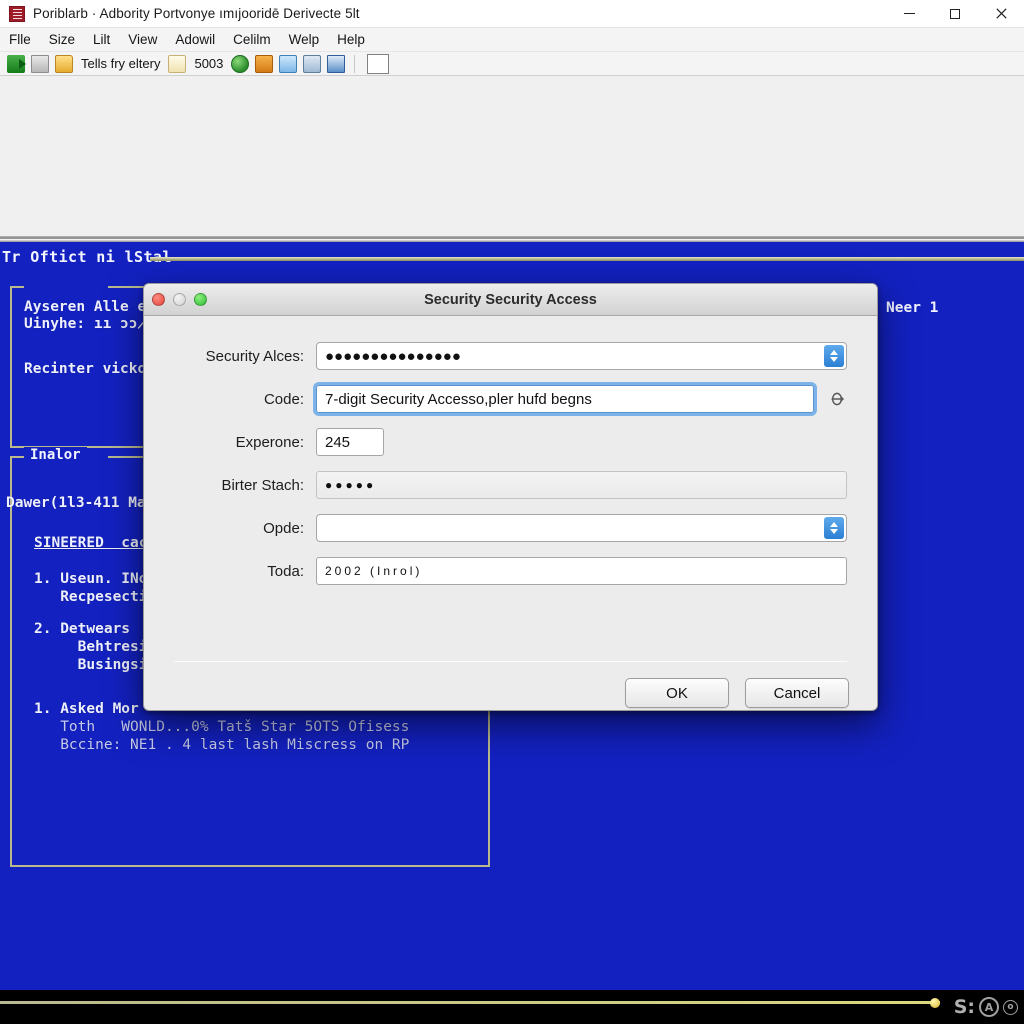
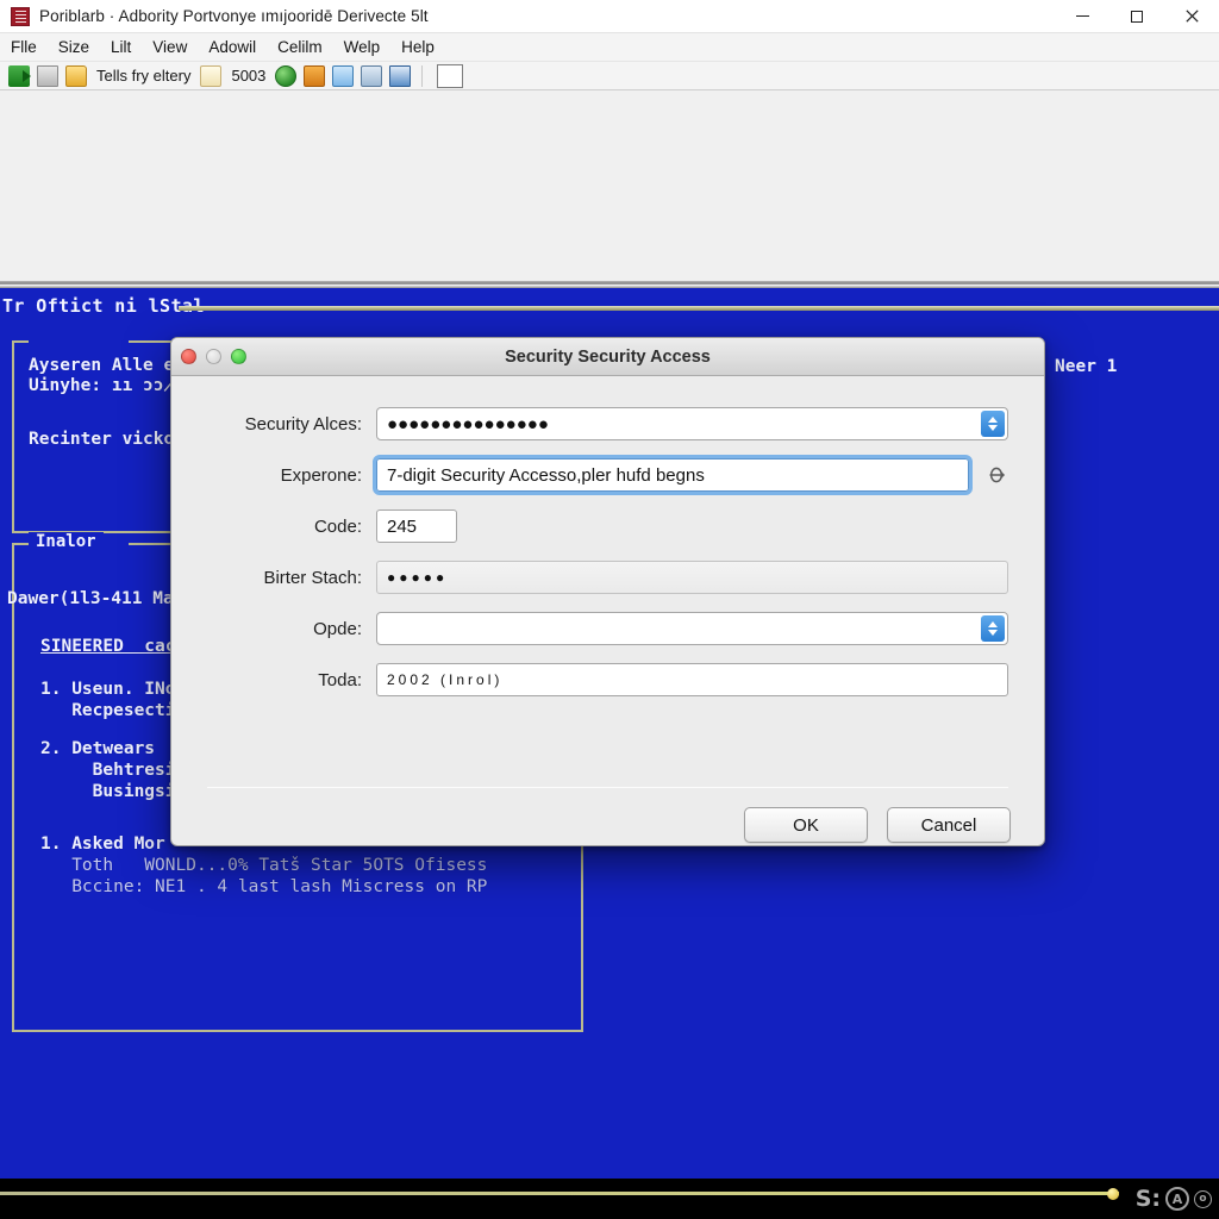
  Poriblarb · Adbority Portvonye ımıjooridē Derivecte 5lt
  Flle
  Size
  Lilt
  View
  Adowil
  Celilm
  Welp
  Help
  Tells fry eltery
  5003
  Tr Oftict ni lSt
  Ayseren Alle e
  Uinyhe: ıı ɔɔ̷
  Recinter vicko
  Inalor
  Dawer(1l3-411 Ma
  SINEERED ca
  1. Useun. IN
  Recpesect
  2. Detwears
  Behtres
  Busings
  1. Asked Mor
  Toth WONLD...0% Tatš Star 5OTS Ofisess
  Bccine: NE1 . 4 last lash Miscress on RP
  Neer 1
  S:
  A
  o
  Security Security Access
  Security Alces:
  ●●●●●●●●●●●●●●●
- Code:
+ Experone:
  7-digit Security Accesso,pler hufd begns
- Experone:
+ Code:
  245
  Birter Stach:
  ●●●●●
  Opde:
  Toda:
  2002 (Inrol)
  OK
  Cancel
